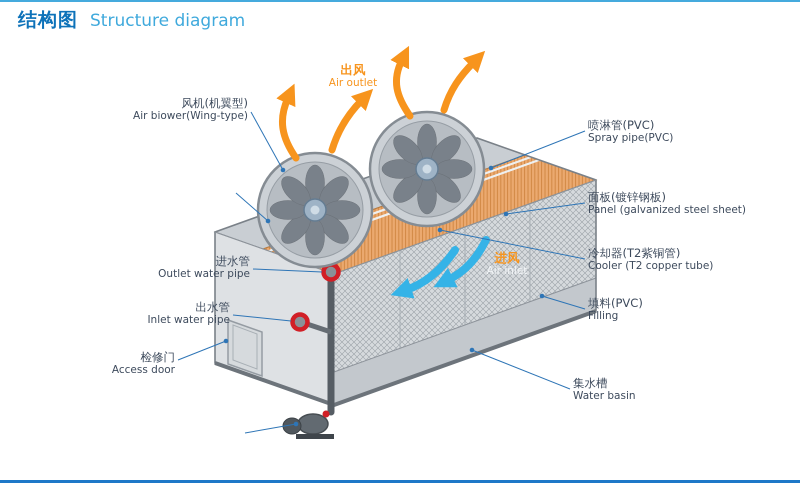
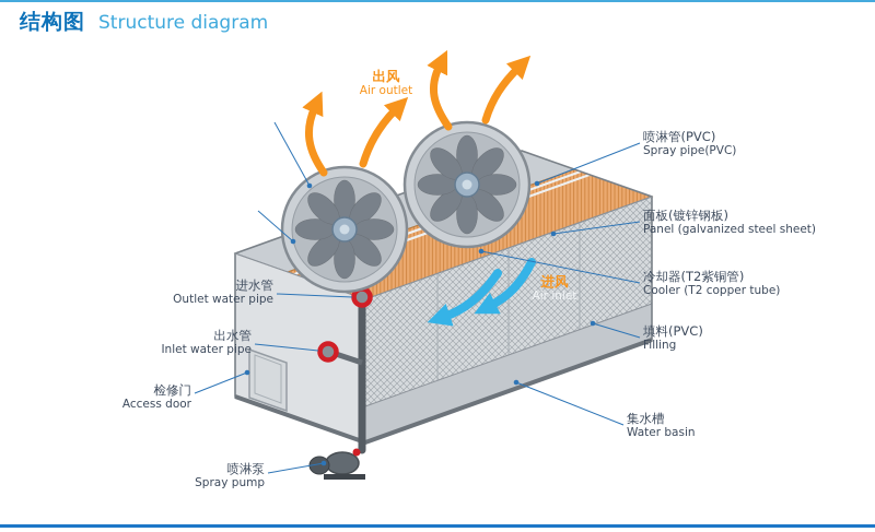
  结构图
  Structure diagram
- 风机(机翼型)
- Air biower(Wing-type)
  进水管
  Outlet water pipe
  出水管
  Inlet water pipe
  检修门
  Access door
+ 喷淋泵
+ Spray pump
  喷淋管(PVC)
  Spray pipe(PVC)
  面板(镀锌钢板)
  Panel (galvanized steel sheet)
  冷却器(T2紫铜管)
  Cooler (T2 copper tube)
  填料(PVC)
  Filling
  集水槽
  Water basin
  出风
  Air outlet
  进风
  Air inlet
